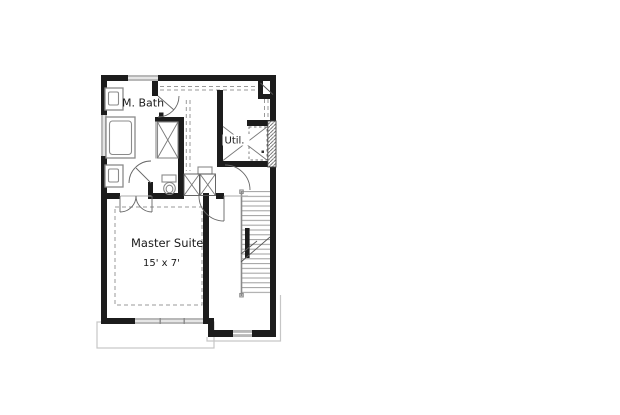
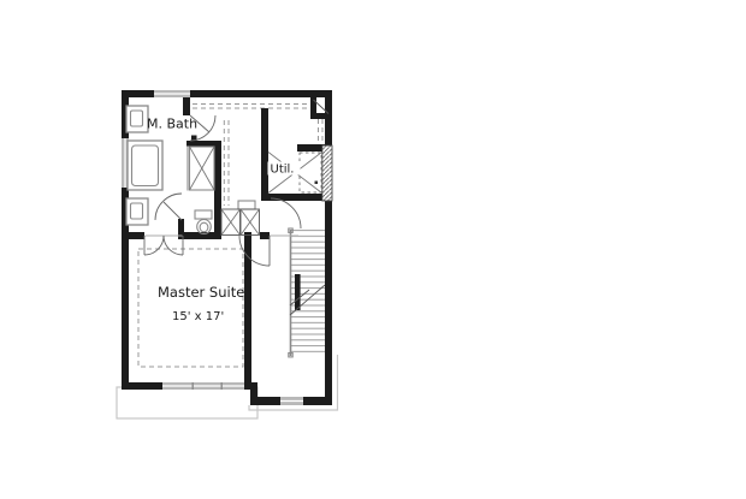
  M. Bath
  Util.
  Master Suite
- 15' x 7'
+ 15' x 17'
